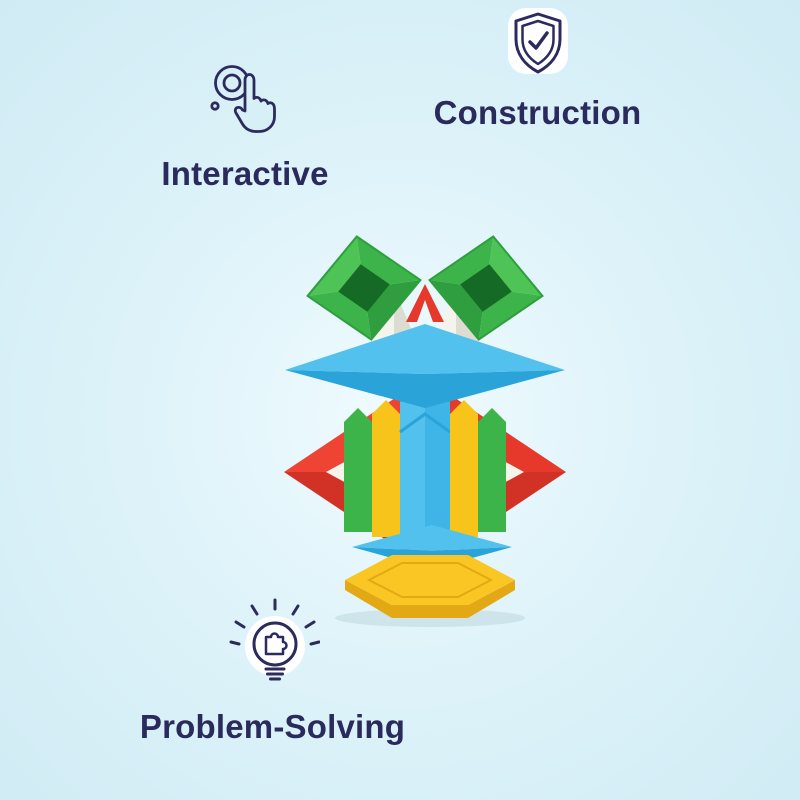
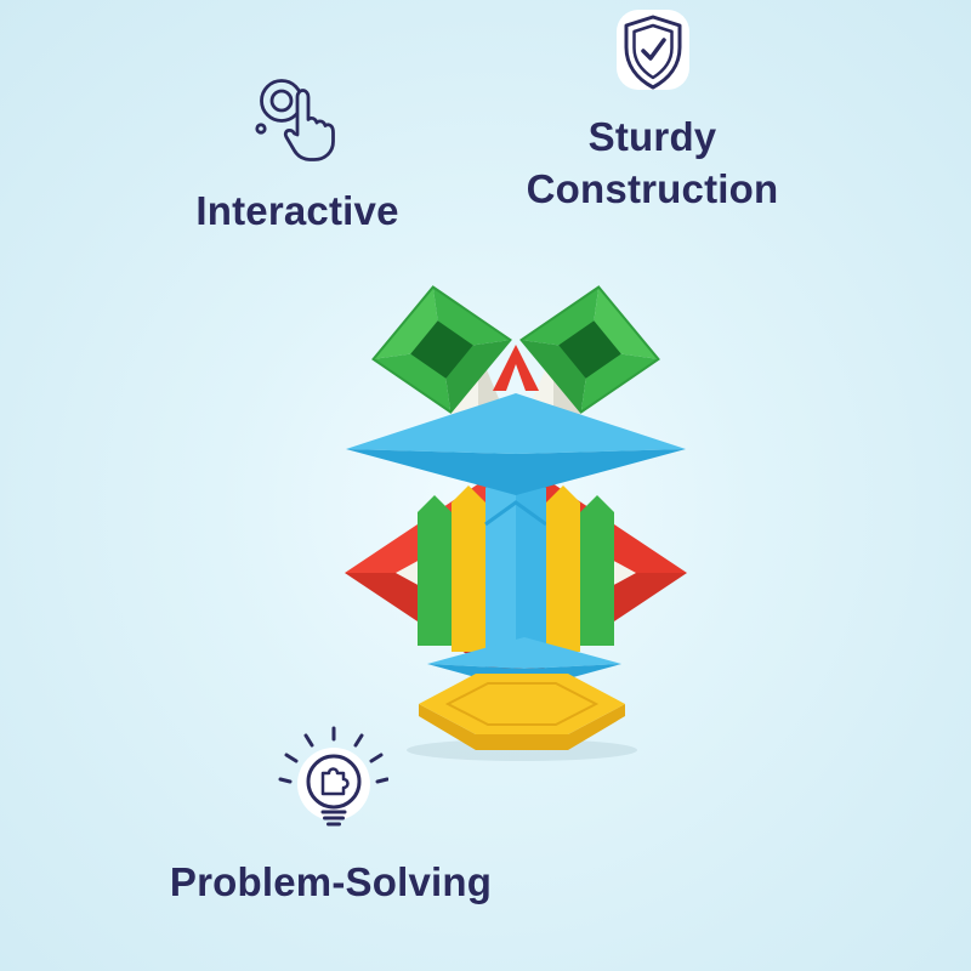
  Interactive
+ Sturdy
  Construction
  Problem-Solving
